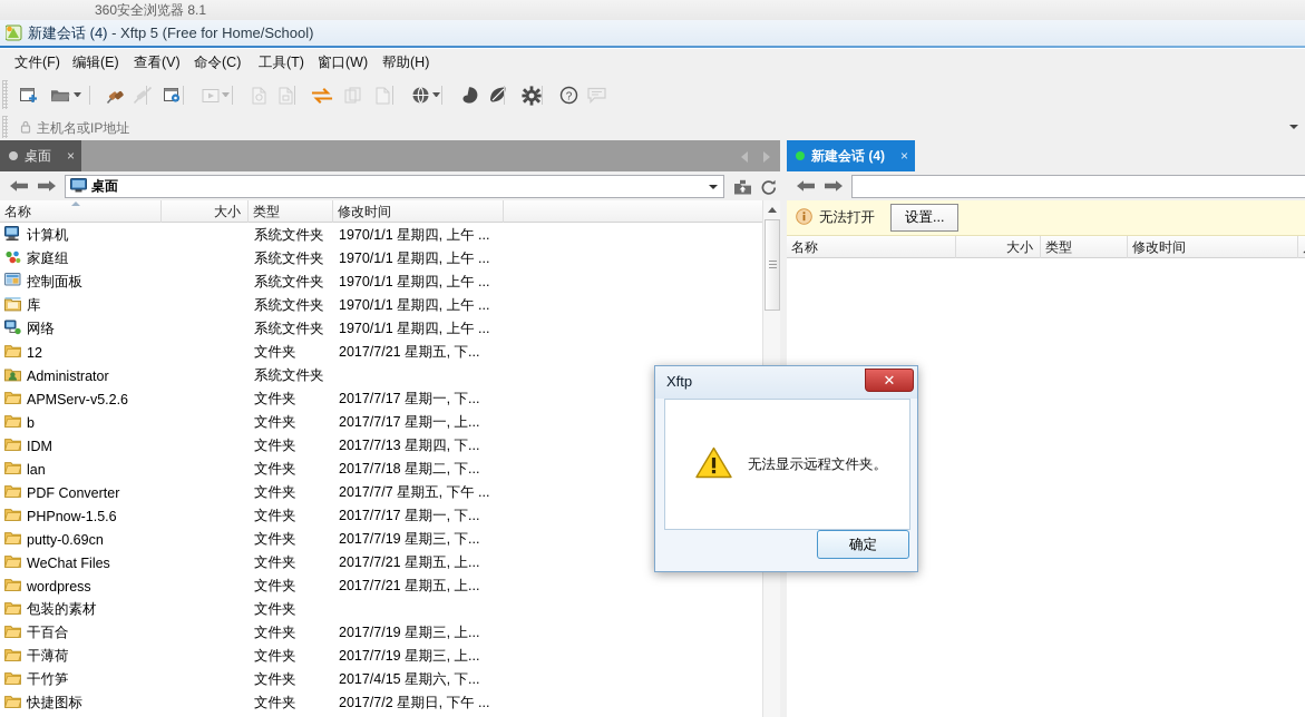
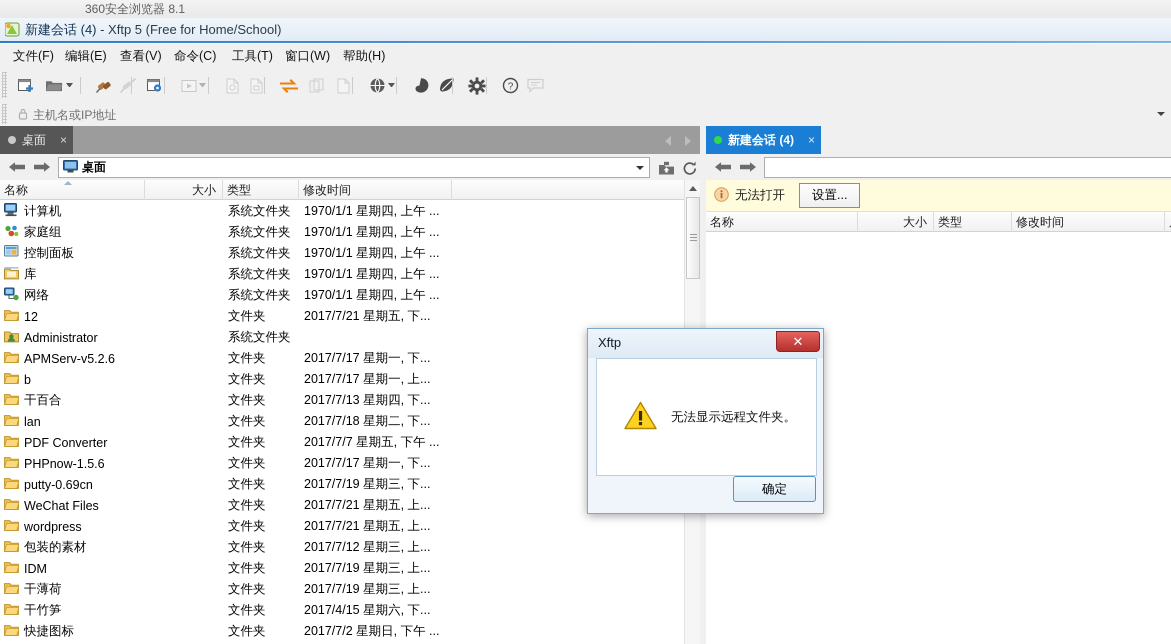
  360安全浏览器 8.1
  新建会话 (4) - Xftp 5 (Free for Home/School)
  文件(F)
  编辑(E)
  查看(V)
  命令(C)
  工具(T)
  窗口(W)
  帮助(H)
  ?
  主机名或IP地址
  桌面
  ×
  桌面
  名称
  大小
  类型
  修改时间
  计算机
  系统文件夹
  1970/1/1 星期四, 上午 ...
  家庭组
  系统文件夹
  1970/1/1 星期四, 上午 ...
  控制面板
  系统文件夹
  1970/1/1 星期四, 上午 ...
  库
  系统文件夹
  1970/1/1 星期四, 上午 ...
  网络
  系统文件夹
  1970/1/1 星期四, 上午 ...
  12
  文件夹
  2017/7/21 星期五, 下...
  Administrator
  系统文件夹
  APMServ-v5.2.6
  文件夹
  2017/7/17 星期一, 下...
  b
  文件夹
  2017/7/17 星期一, 上...
- IDM
+ 干百合
  文件夹
  2017/7/13 星期四, 下...
  lan
  文件夹
  2017/7/18 星期二, 下...
  PDF Converter
  文件夹
  2017/7/7 星期五, 下午 ...
  PHPnow-1.5.6
  文件夹
  2017/7/17 星期一, 下...
  putty-0.69cn
  文件夹
  2017/7/19 星期三, 下...
  WeChat Files
  文件夹
  2017/7/21 星期五, 上...
  wordpress
  文件夹
  2017/7/21 星期五, 上...
  包装的素材
  文件夹
+ 2017/7/12 星期三, 上...
- 干百合
+ IDM
  文件夹
  2017/7/19 星期三, 上...
  干薄荷
  文件夹
  2017/7/19 星期三, 上...
  干竹笋
  文件夹
  2017/4/15 星期六, 下...
  快捷图标
  文件夹
  2017/7/2 星期日, 下午 ...
  新建会话 (4)
  ×
  无法打开
  设置...
  名称
  大小
  类型
  修改时间
  Xftp
  ✕
  无法显示远程文件夹。
  确定
